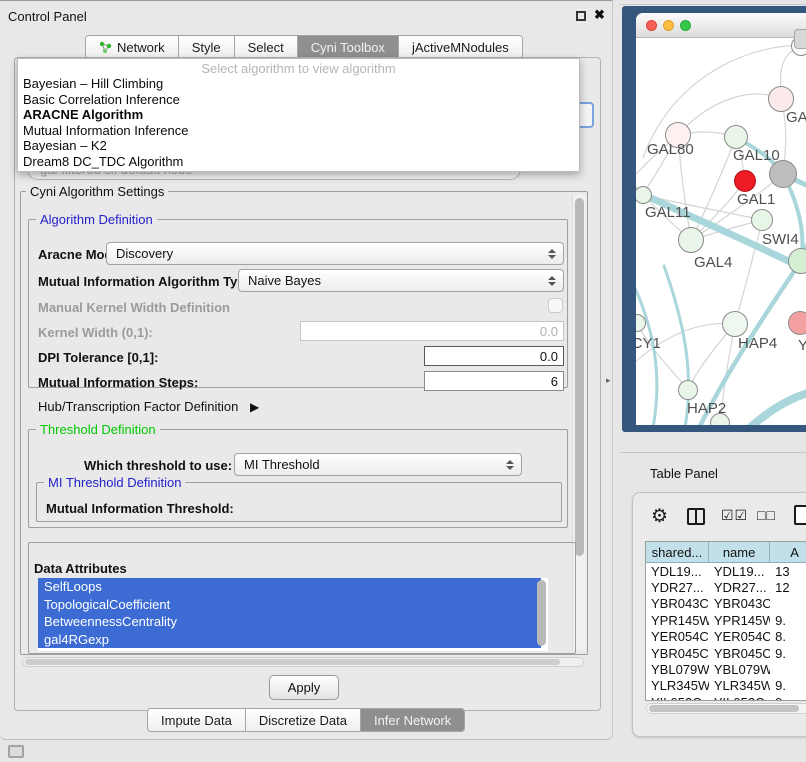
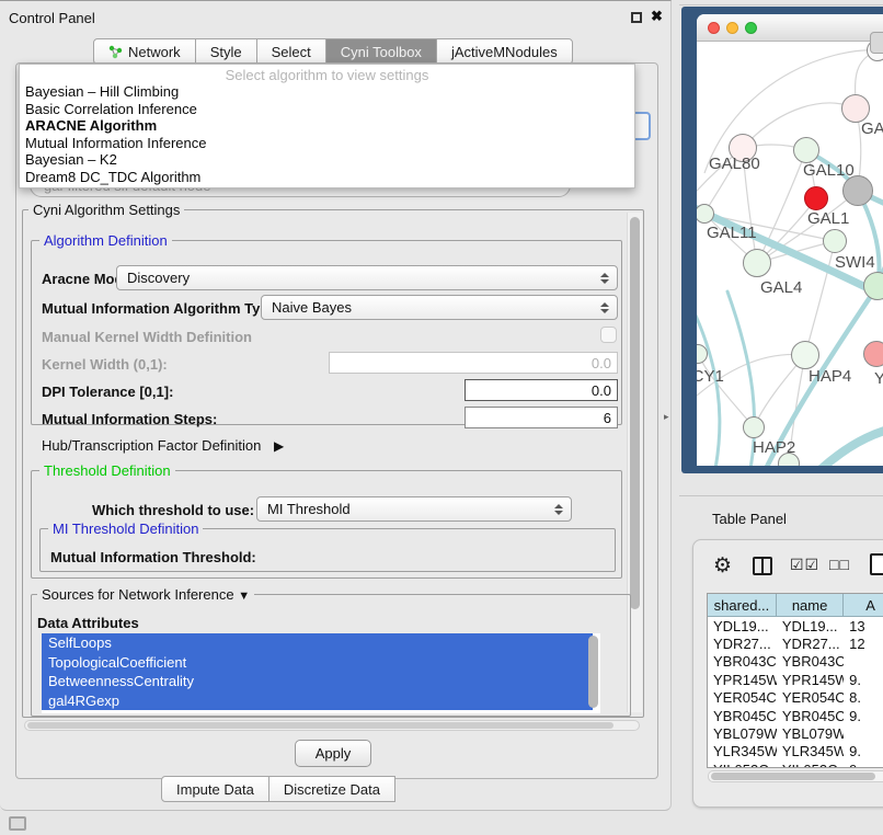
  Control Panel
  ✖
  Network
  Style
  Select
  Cyni Toolbox
  jActiveMNodules
- Select algorithm to view algorithm
+ Select algorithm to view settings
  Bayesian – Hill Climbing
  Basic Correlation Inference
  ARACNE Algorithm
  Mutual Information Inference
  Bayesian – K2
  Dream8 DC_TDC Algorithm
  Cyni Algorithm Settings
  Algorithm Definition
  Aracne Mo
  Discovery
  Mutual Information Algorithm Ty
  Naive Bayes
  Manual Kernel Width Definition
  Kernel Width (0,1):
  0.0
  DPI Tolerance [0,1]:
  0.0
  Mutual Information Steps:
  6
  Hub/Transcription Factor Definition ▶
  Threshold Definition
  Which threshold to use:
  MI Threshold
  MI Threshold Definition
  Mutual Information Threshold:
+ Sources for Network Inference ▼
  Data Attributes
  SelfLoops
  TopologicalCoefficient
  BetweennessCentrality
  gal4RGexp
  Apply
  Impute Data
  Discretize Data
- Infer Network
  ▸
  GAL80
  GAL10
  GAL1
  GAL11
  SWI4
  GAL4
  CY1
  HAP4
  Y
  HAP2
  Table Panel
  ⚙
  ☑☑
  □□
  shared...
  name
  A
  YDL19...
  YDL19...
  13
  YDR27...
  YDR27...
  12
  YBR043C
  YBR043C
  YPR145W
  YPR145W
  9.
  YER054C
  YER054C
  8.
  YBR045C
  YBR045C
  9.
  YBL079W
  YBL079W
  YLR345W
  YLR345W
  9.
